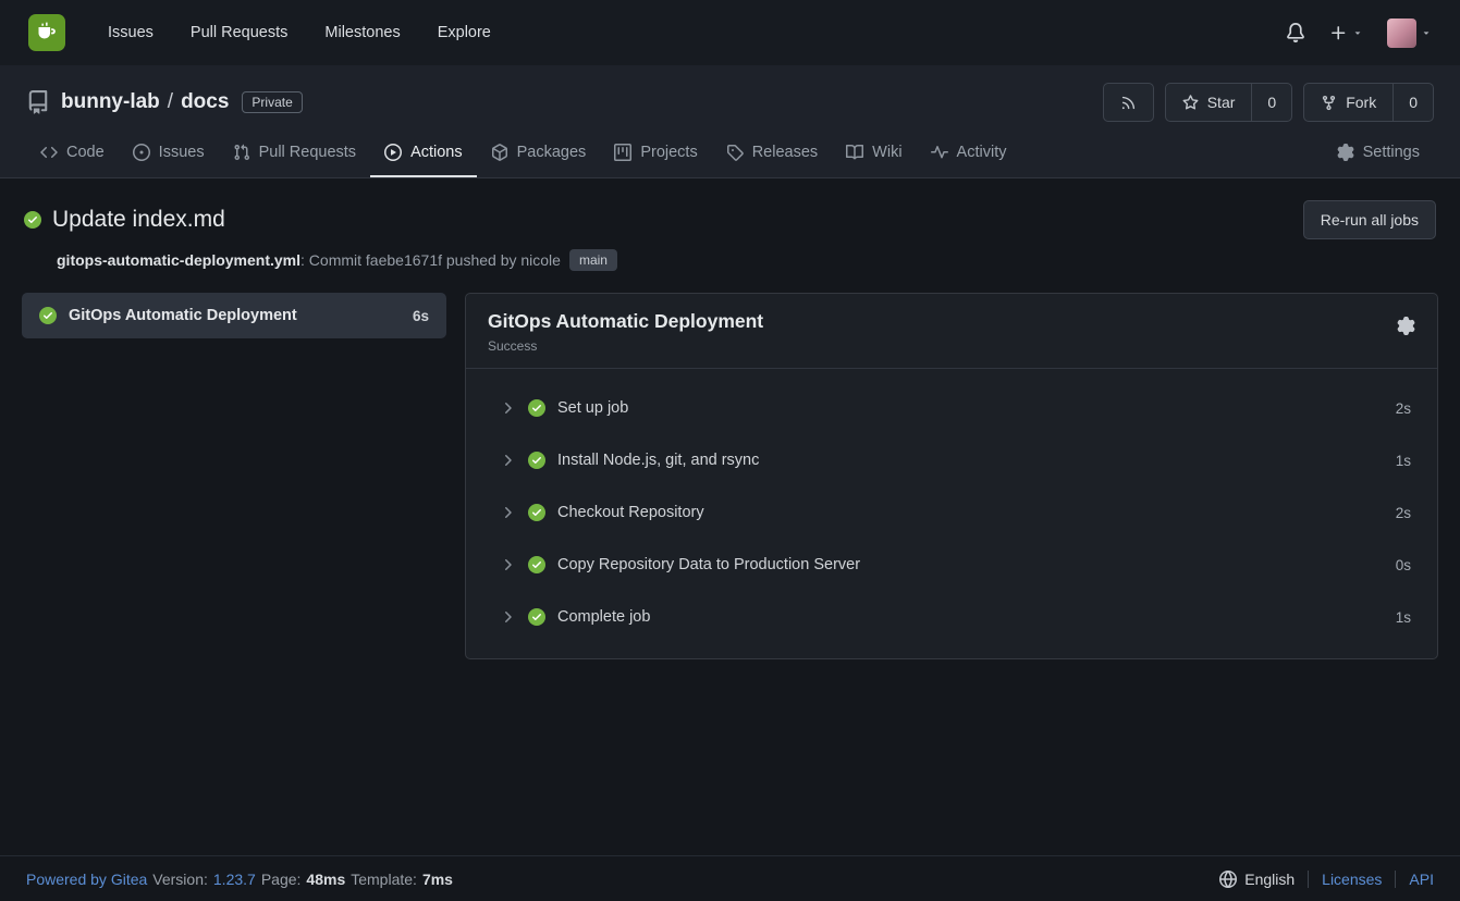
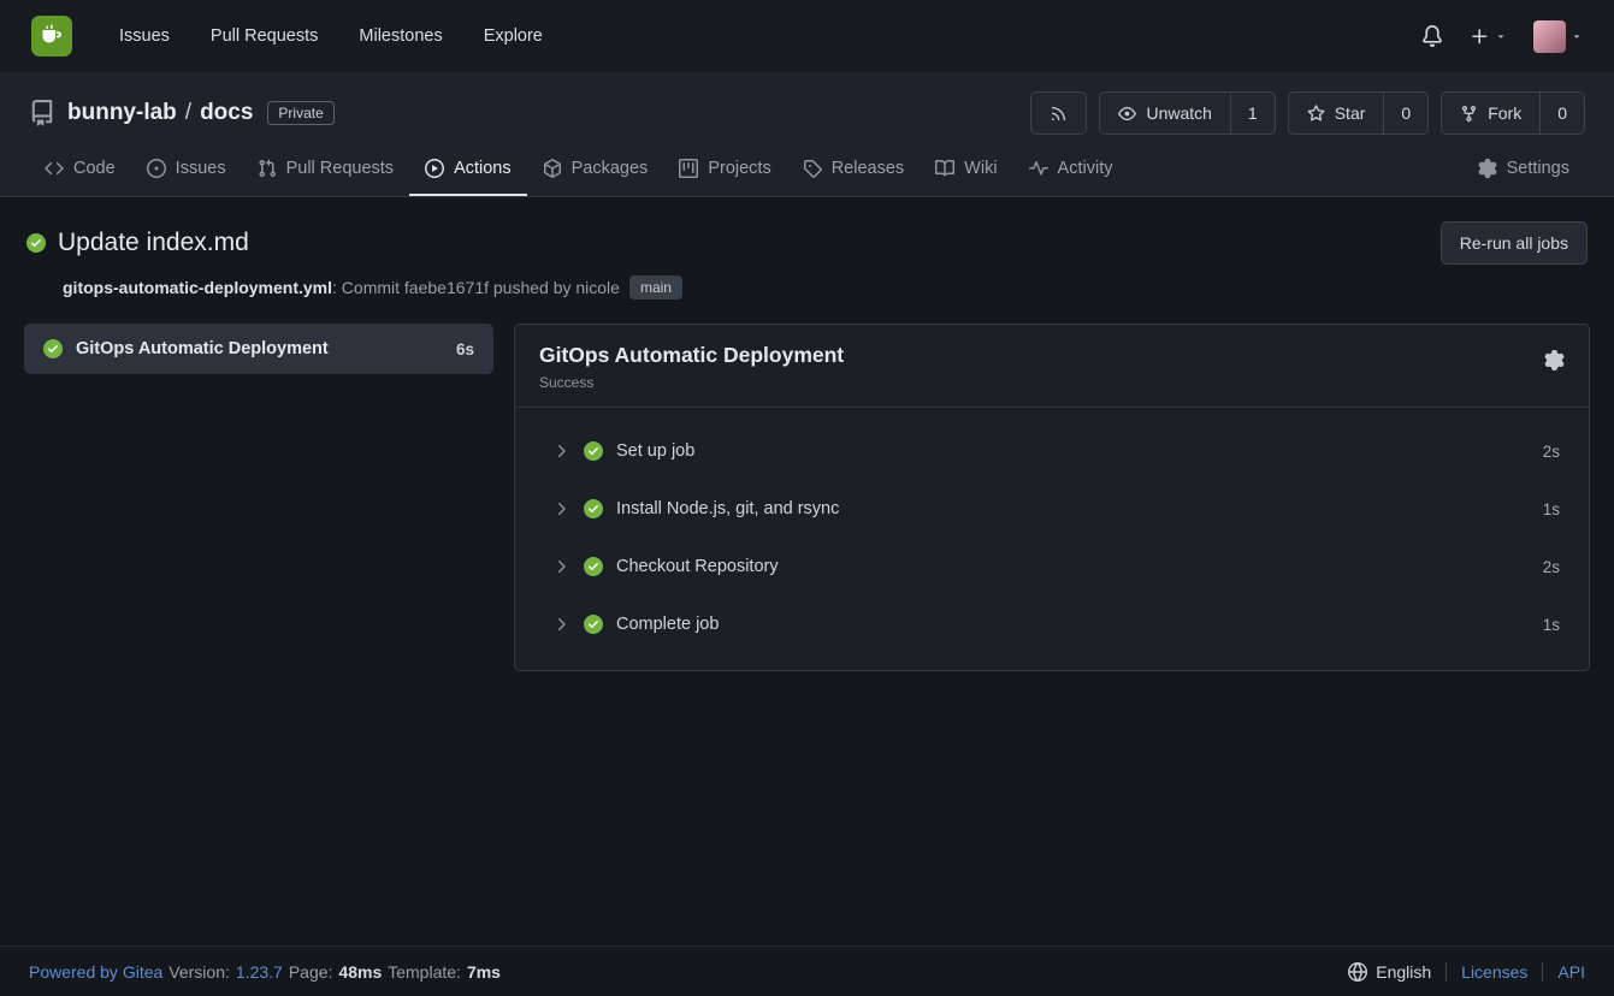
  Issues
  Pull Requests
  Milestones
  Explore
  bunny-lab
  /
  docs
  Private
+ Unwatch
+ 1
  Star
  0
  Fork
  0
  Code
  Issues
  Pull Requests
  Actions
  Packages
  Projects
  Releases
  Wiki
  Activity
  Settings
  Update index.md
  Re-run all jobs
  gitops-automatic-deployment.yml: Commit faebe1671f pushed by nicole
  main
  GitOps Automatic Deployment
  6s
  GitOps Automatic Deployment
  Success
  Set up job
  2s
  Install Node.js, git, and rsync
  1s
  Checkout Repository
  2s
- Copy Repository Data to Production Server
- 0s
  Complete job
  1s
  Powered by Gitea
  Version:
  1.23.7
  Page:
  48ms
  Template:
  7ms
  English
  Licenses
  API
